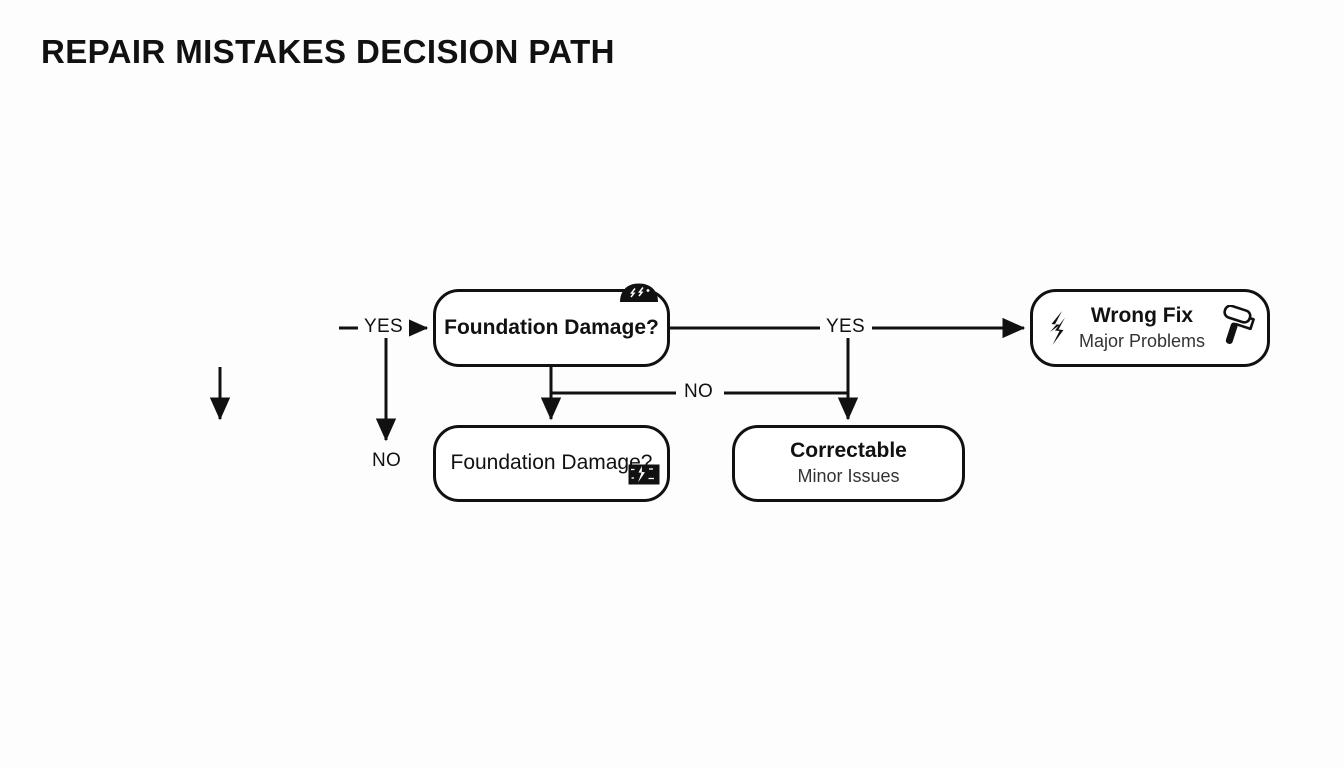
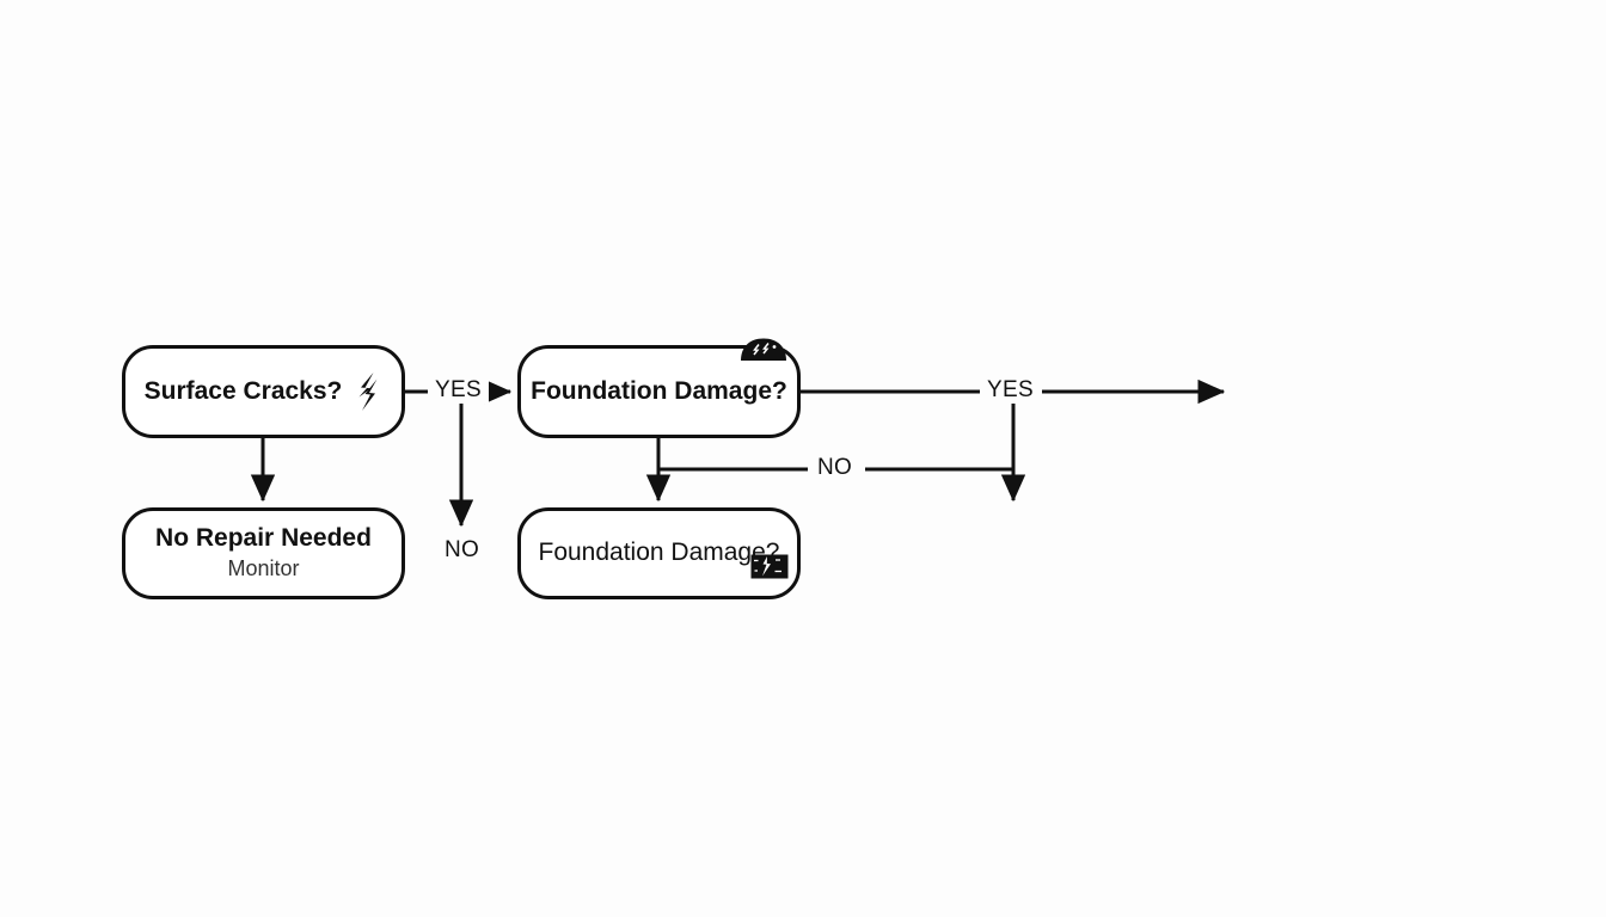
- REPAIR MISTAKES DECISION PATH
  YES
  NO
  NO
  YES
+ Surface Cracks?
+ No Repair Needed
+ Monitor
  Foundation Damage?
  Foundation Damage?
- Correctable
- Minor Issues
- Wrong Fix
- Major Problems
